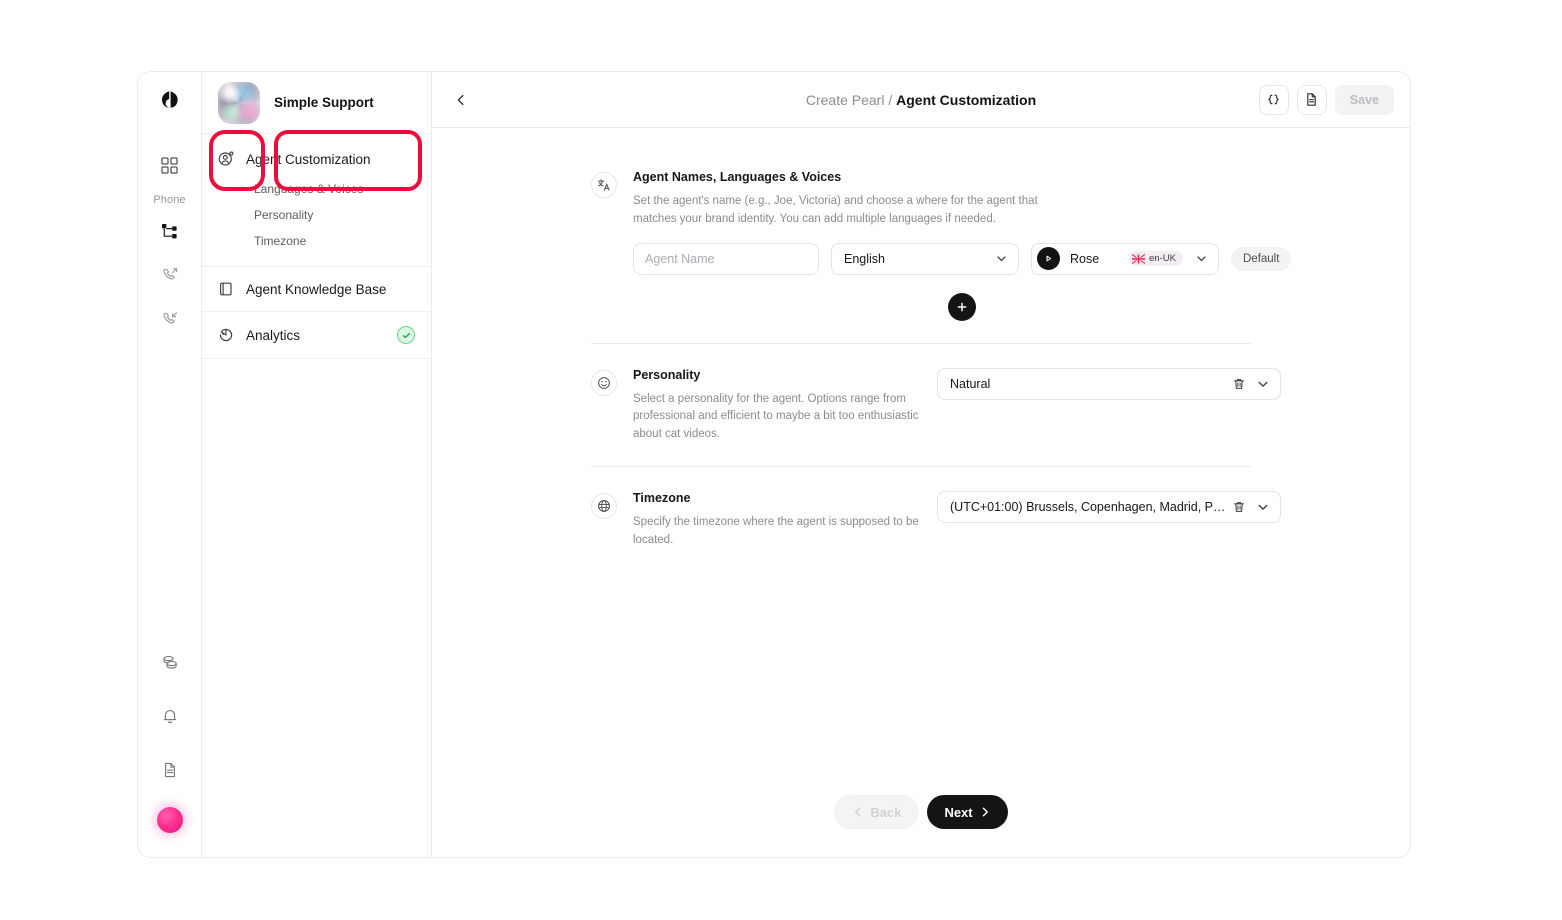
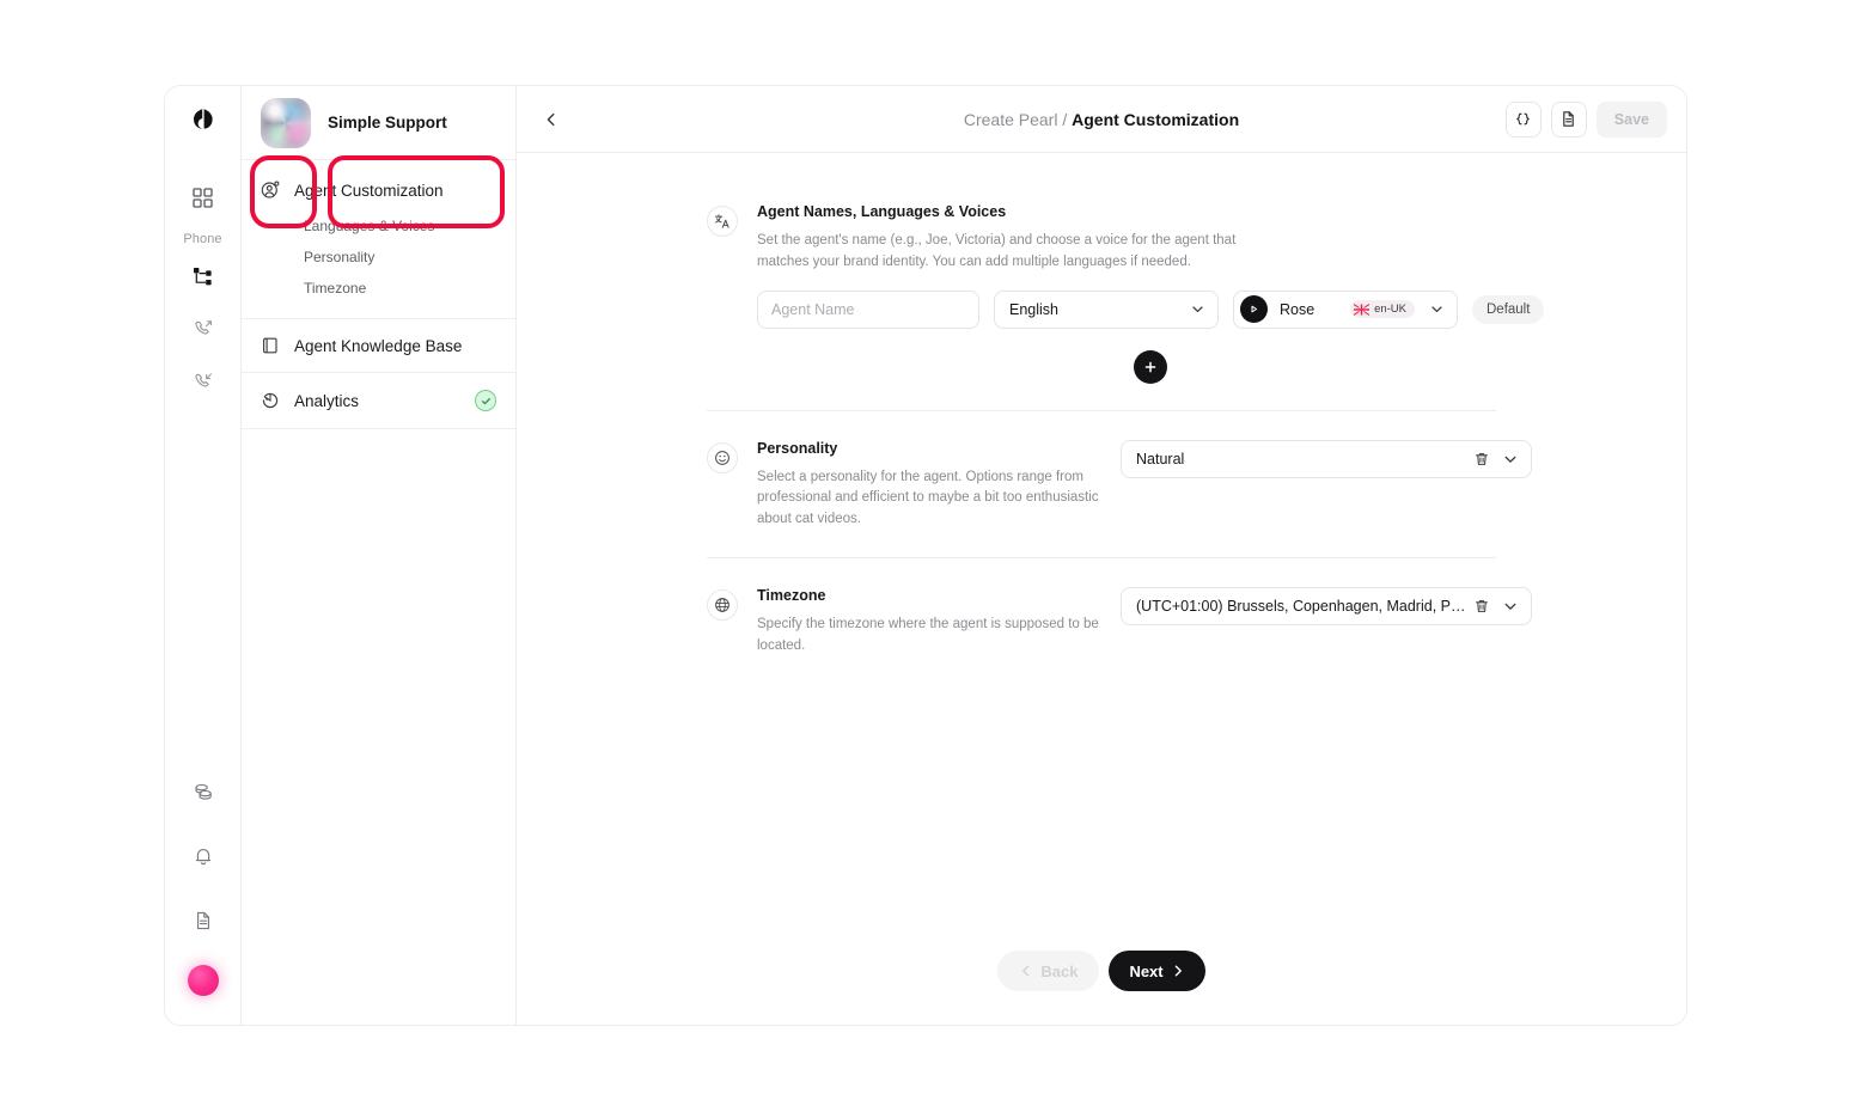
  Phone
  Simple Support
  Agent Customization
  Languages & Voices
  Personality
  Timezone
  Agent Knowledge Base
  Analytics
  Create Pearl / Agent Customization
  Save
  Agent Names, Languages & Voices
- Set the agent's name (e.g., Joe, Victoria) and choose a where for the agent that matches your brand identity. You can add multiple languages if needed.
+ Set the agent's name (e.g., Joe, Victoria) and choose a voice for the agent that matches your brand identity. You can add multiple languages if needed.
  Agent Name
  English
  Rose
  en-UK
  Default
  Personality
  Select a personality for the agent. Options range from professional and efficient to maybe a bit too enthusiastic about cat videos.
  Natural
  Timezone
  Specify the timezone where the agent is supposed to be located.
  (UTC+01:00) Brussels, Copenhagen, Madrid, Paris
  Back
  Next
